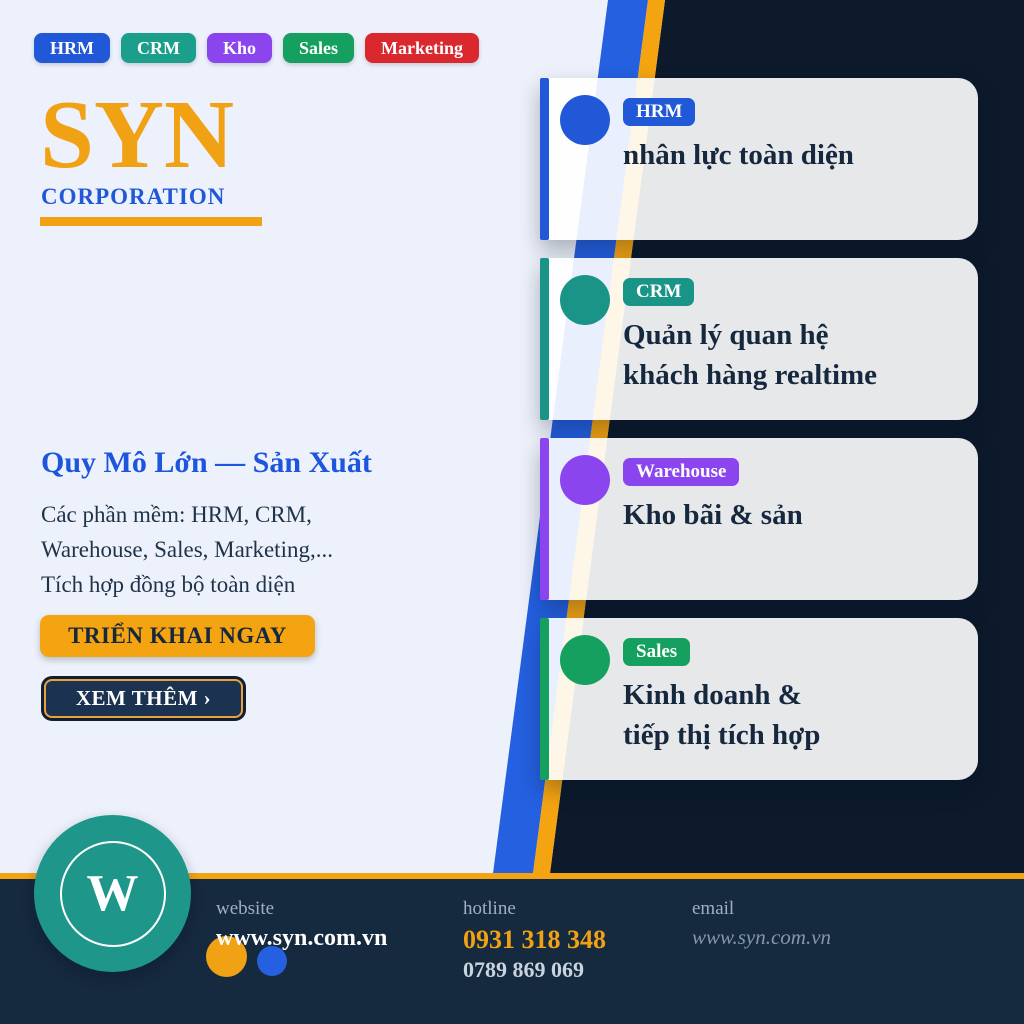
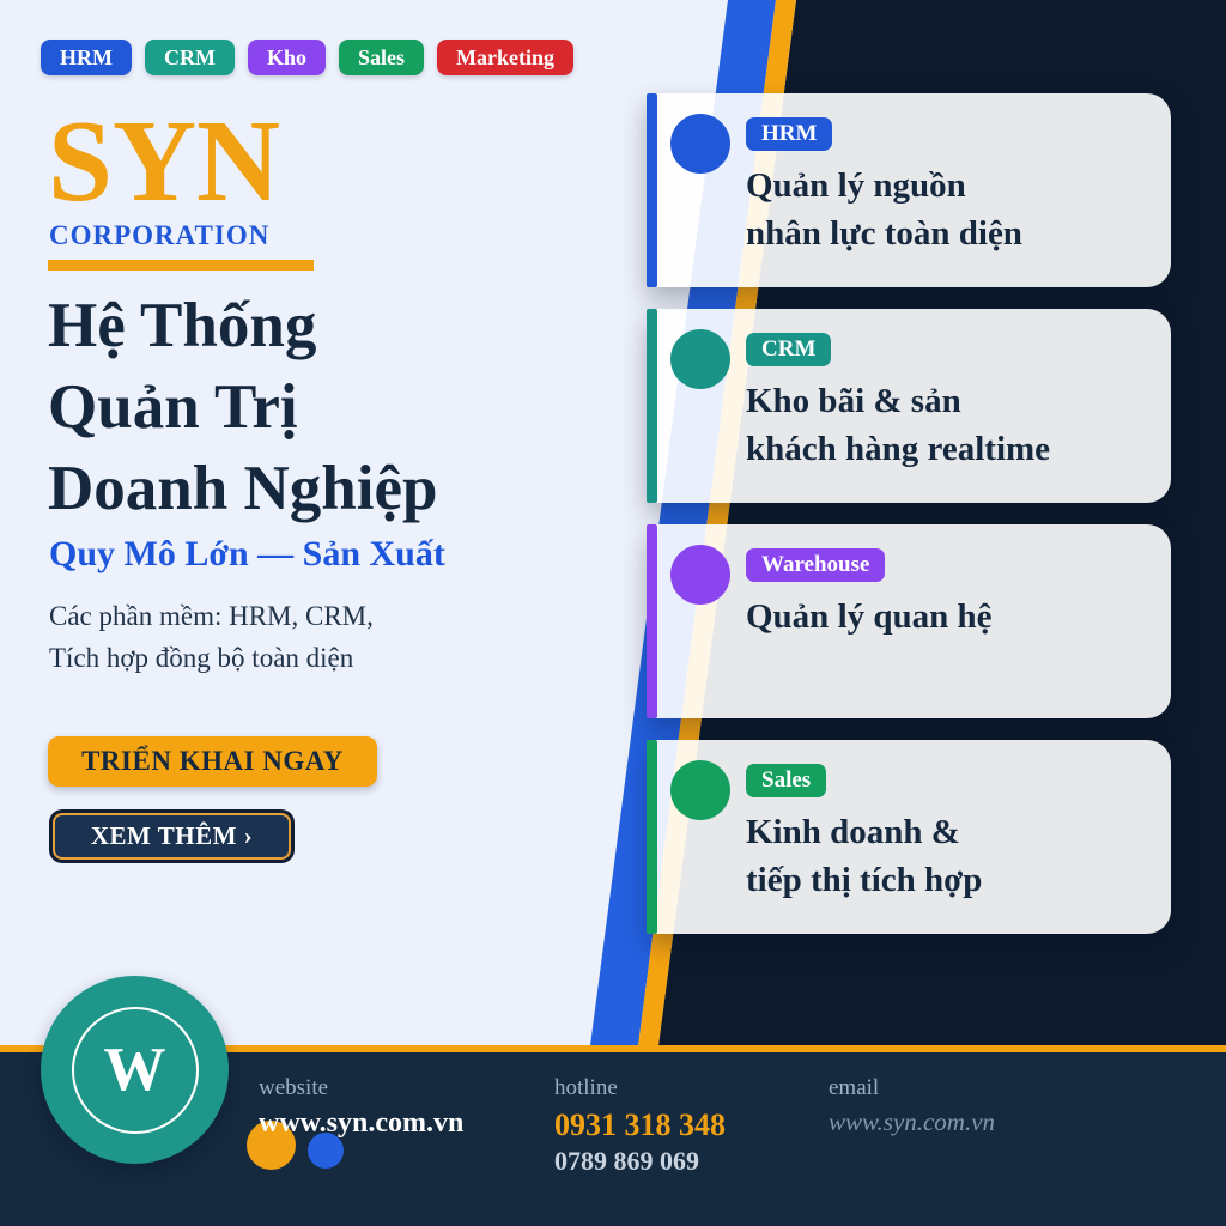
  HRM
  CRM
  Kho
  Sales
  Marketing
  SYN
  CORPORATION
+ Hệ Thống
+ Quản Trị
+ Doanh Nghiệp
  Quy Mô Lớn — Sản Xuất
  Các phần mềm: HRM, CRM,
- Warehouse, Sales, Marketing,...
  Tích hợp đồng bộ toàn diện
  TRIỂN KHAI NGAY
  XEM THÊM ›
  HRM
+ Quản lý nguồn
  nhân lực toàn diện
  CRM
- Quản lý quan hệ
+ Kho bãi & sản
  khách hàng realtime
  Warehouse
- Kho bãi & sản
+ Quản lý quan hệ
  Sales
  Kinh doanh &
  tiếp thị tích hợp
  W
  website
  www.syn.com.vn
  hotline
  0931 318 348
  0789 869 069
  email
  www.syn.com.vn
